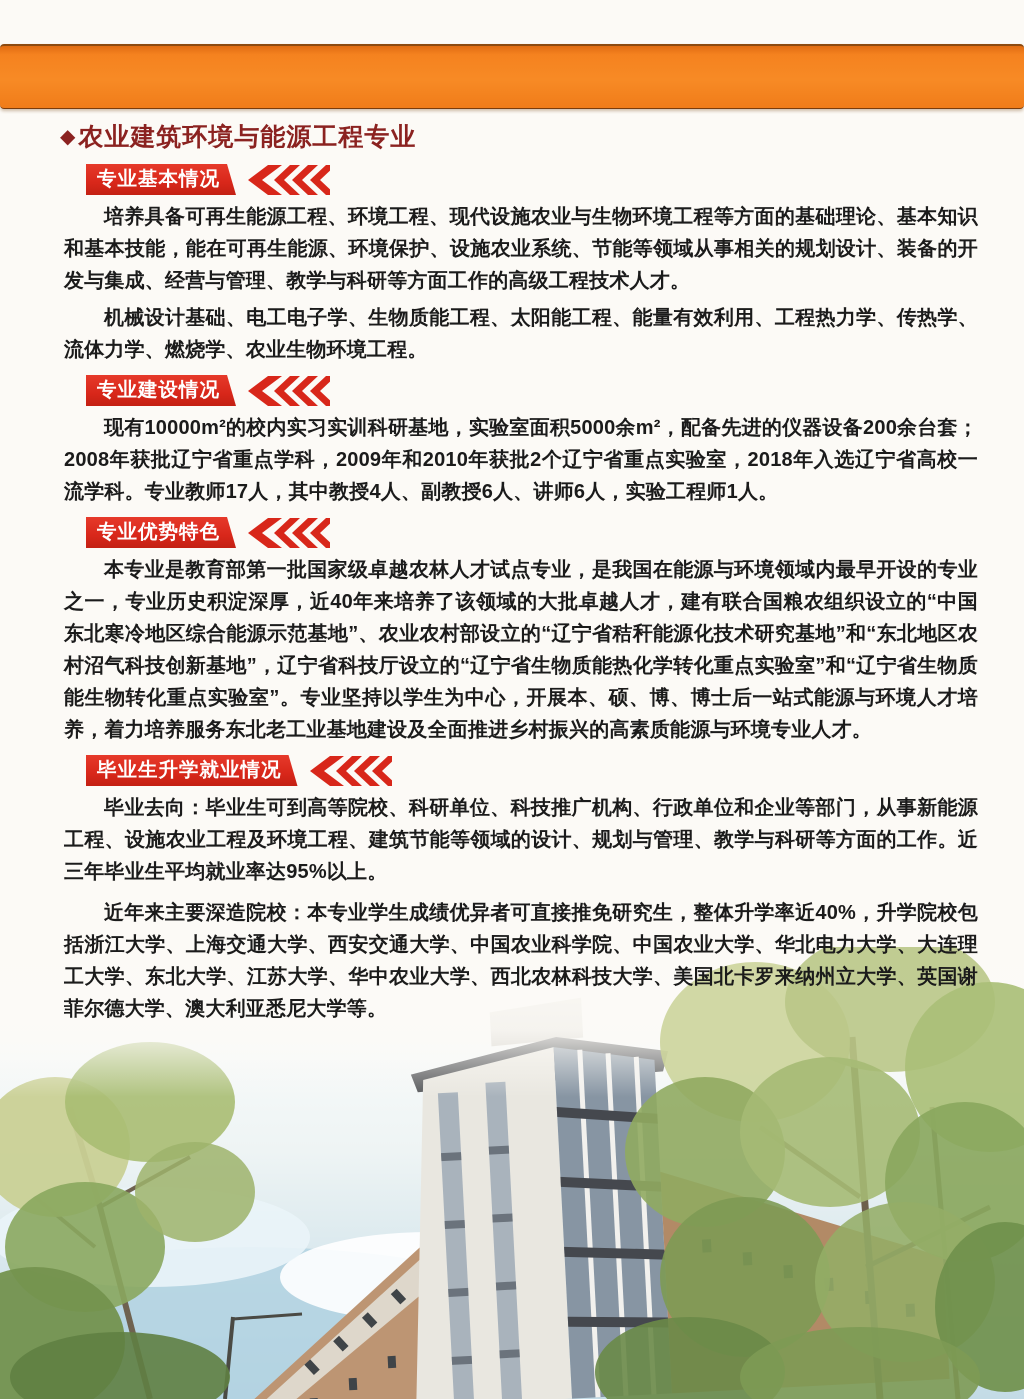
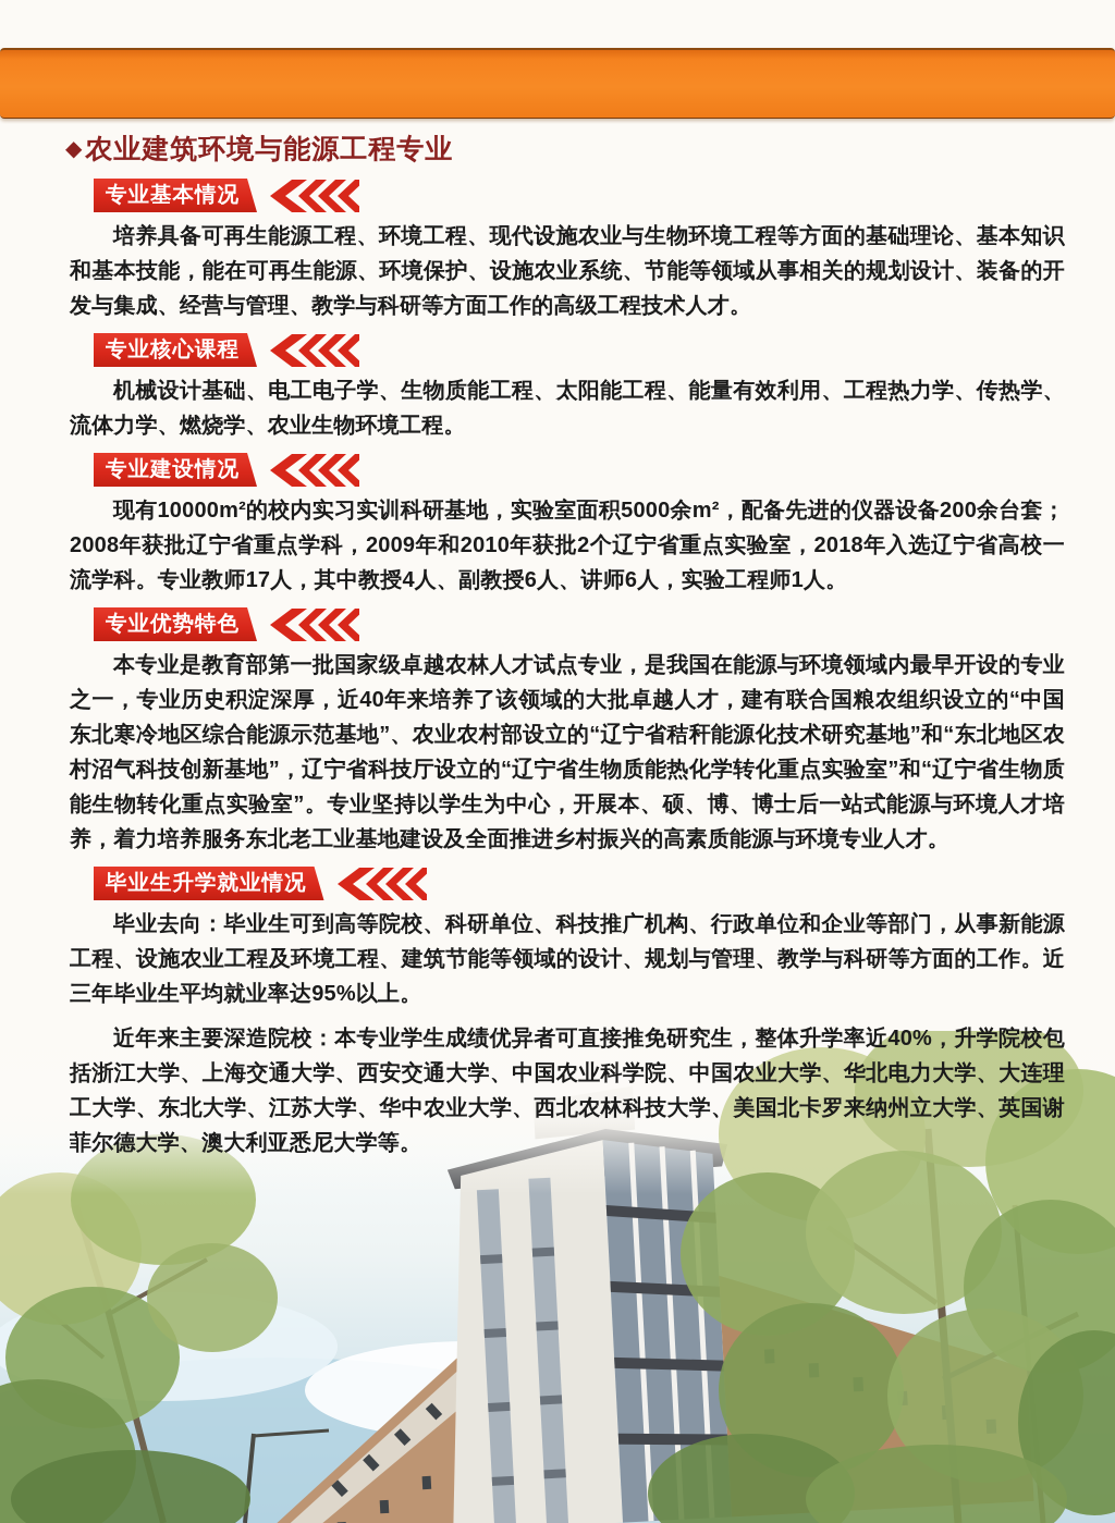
  ◆农业建筑环境与能源工程专业
  专业基本情况
  培养具备可再生能源工程、环境工程、现代设施农业与生物环境工程等方面的基础理论、基本知识和基本技能，能在可再生能源、环境保护、设施农业系统、节能等领域从事相关的规划设计、装备的开发与集成、经营与管理、教学与科研等方面工作的高级工程技术人才。
+ 专业核心课程
  机械设计基础、电工电子学、生物质能工程、太阳能工程、能量有效利用、工程热力学、传热学、流体力学、燃烧学、农业生物环境工程。
  专业建设情况
  现有10000m²的校内实习实训科研基地，实验室面积5000余m²，配备先进的仪器设备200余台套；2008年获批辽宁省重点学科，2009年和2010年获批2个辽宁省重点实验室，2018年入选辽宁省高校一流学科。专业教师17人，其中教授4人、副教授6人、讲师6人，实验工程师1人。
  专业优势特色
  本专业是教育部第一批国家级卓越农林人才试点专业，是我国在能源与环境领域内最早开设的专业之一，专业历史积淀深厚，近40年来培养了该领域的大批卓越人才，建有联合国粮农组织设立的“中国东北寒冷地区综合能源示范基地”、农业农村部设立的“辽宁省秸秆能源化技术研究基地”和“东北地区农村沼气科技创新基地”，辽宁省科技厅设立的“辽宁省生物质能热化学转化重点实验室”和“辽宁省生物质能生物转化重点实验室”。专业坚持以学生为中心，开展本、硕、博、博士后一站式能源与环境人才培养，着力培养服务东北老工业基地建设及全面推进乡村振兴的高素质能源与环境专业人才。
  毕业生升学就业情况
  毕业去向：毕业生可到高等院校、科研单位、科技推广机构、行政单位和企业等部门，从事新能源工程、设施农业工程及环境工程、建筑节能等领域的设计、规划与管理、教学与科研等方面的工作。近三年毕业生平均就业率达95%以上。
  近年来主要深造院校：本专业学生成绩优异者可直接推免研究生，整体升学率近40%，升学院校包括浙江大学、上海交通大学、西安交通大学、中国农业科学院、中国农业大学、华北电力大学、大连理工大学、东北大学、江苏大学、华中农业大学、西北农林科技大学、美国北卡罗来纳州立大学、英国谢菲尔德大学、澳大利亚悉尼大学等。
